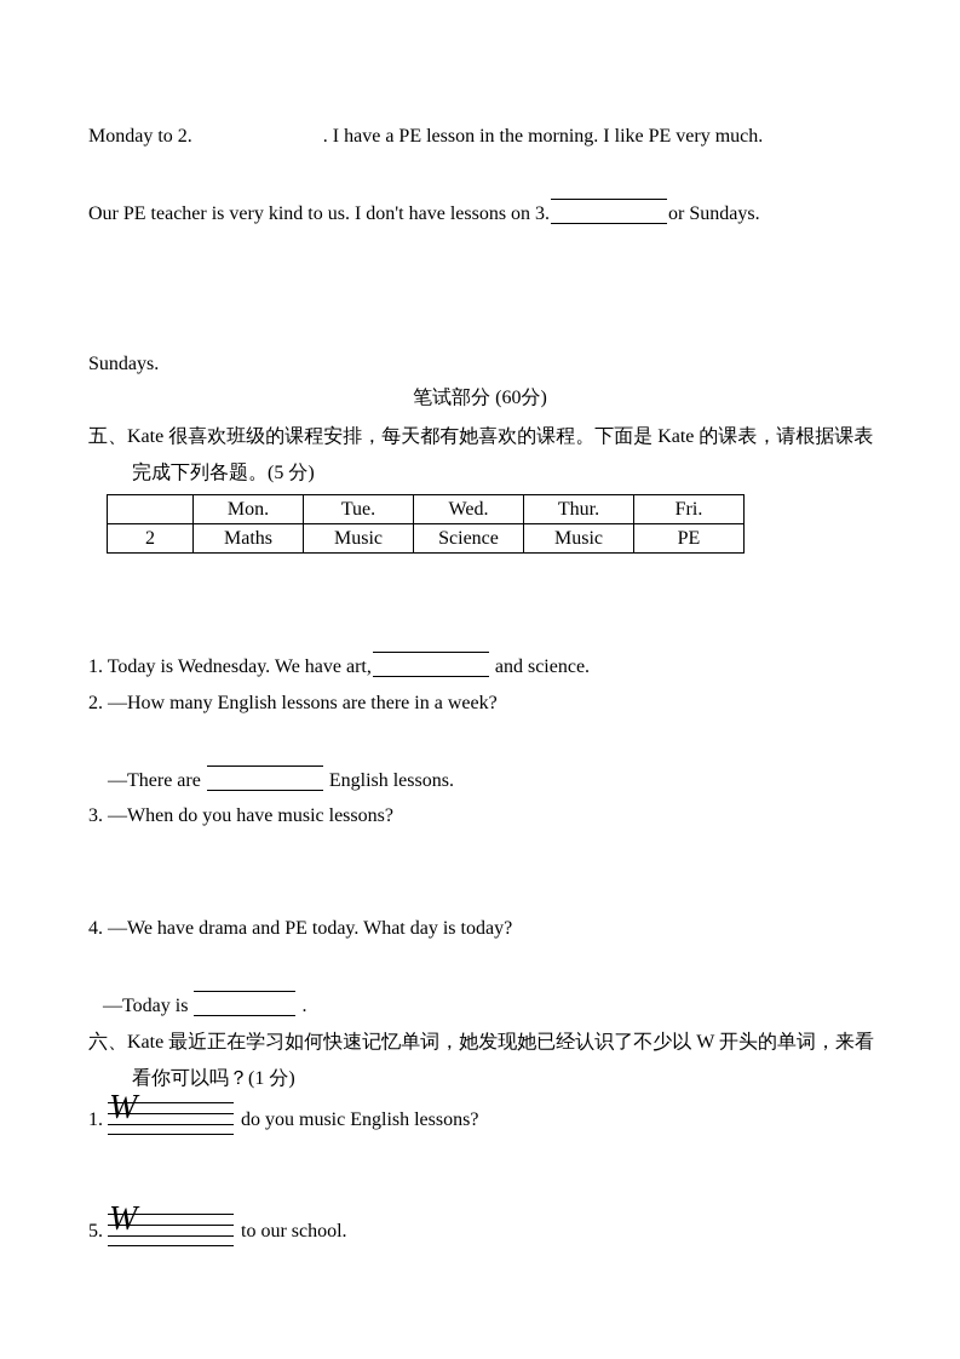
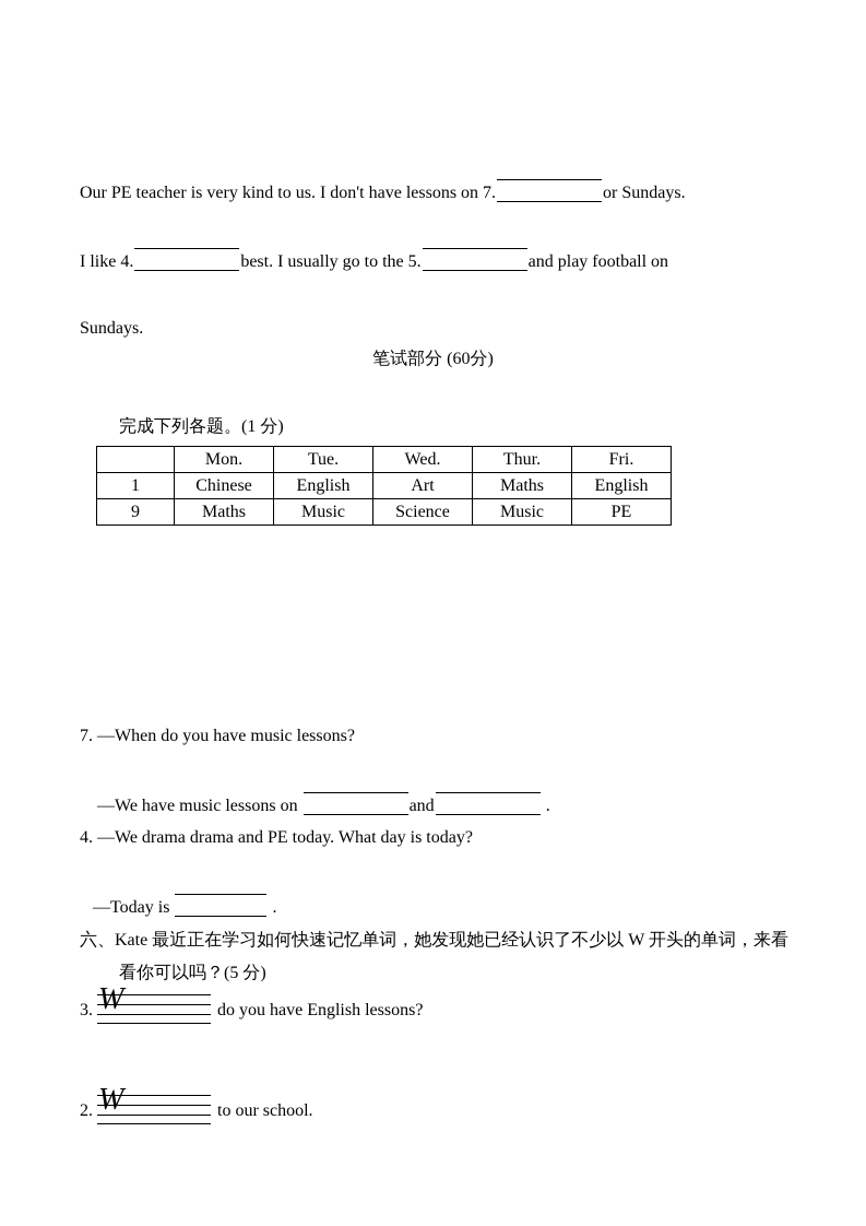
- Monday to 2. . I have a PE lesson in the morning. I like PE very much.
- Our PE teacher is very kind to us. I don't have lessons on 3. or Sundays.
+ Our PE teacher is very kind to us. I don't have lessons on 7. or Sundays.
+ I like 4. best. I usually go to the 5. and play football on
  Sundays.
  笔试部分 (60分)
- 五、Kate 很喜欢班级的课程安排，每天都有她喜欢的课程。下面是 Kate 的课表，请根据课表
- 完成下列各题。(5 分)
+ 完成下列各题。(1 分)
  	Mon.	Tue.	Wed.	Thur.	Fri.
+ 1	Chinese	English	Art	Maths	English
- 2	Maths	Music	Science	Music	PE
+ 9	Maths	Music	Science	Music	PE
- 1. Today is Wednesday. We have art, and science.
- 2. —How many English lessons are there in a week?
- —There are English lessons.
- 3. —When do you have music lessons?
+ 7. —When do you have music lessons?
+ —We have music lessons on and .
- 4. —We have drama and PE today. What day is today?
+ 4. —We drama drama and PE today. What day is today?
  —Today is .
  六、Kate 最近正在学习如何快速记忆单词，她发现她已经认识了不少以 W 开头的单词，来看
- 看你可以吗？(1 分)
+ 看你可以吗？(5 分)
- 1.
+ 3.
  W
- do you music English lessons?
+ do you have English lessons?
- 5.
+ 2.
  W
  to our school.
